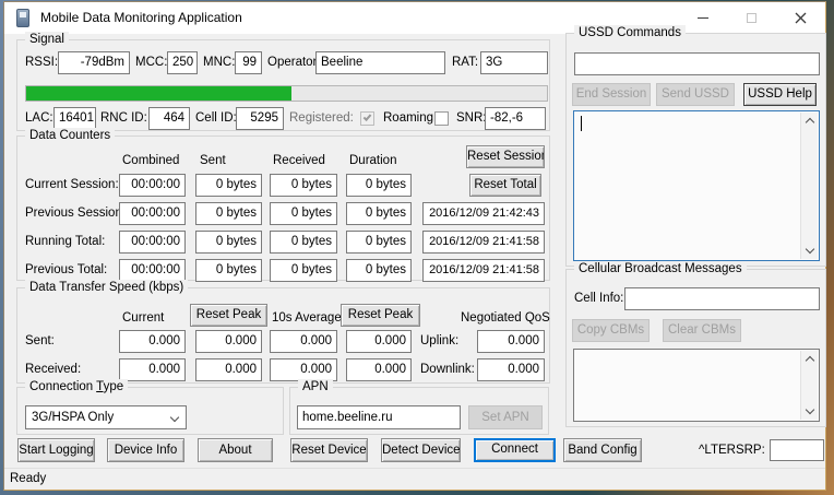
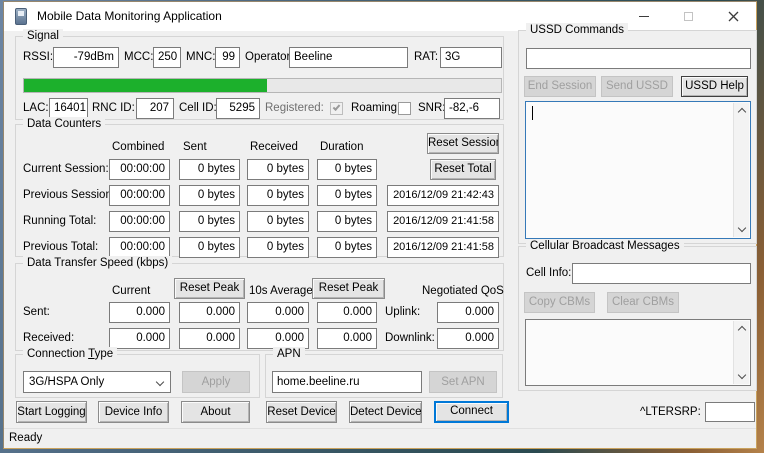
  Mobile Data Monitoring Application
  Signal
  RSSI:
  -79dBm
  MCC:
  250
  MNC:
  99
  Operato
  Beeline
  RAT:
  3G
  LAC:
  16401
  RNC ID:
- 464
+ 207
  Cell ID
  5295
  Registered:
  Roaming
  SNR
  -82,-6
  USSD Commands
  End Session
  Send USSD
  USSD Help
  Data Counters
  Combined
  Sent
  Received
  Duration
  Reset Session
  Reset Total
  Current Session:
  00:00:00
  0 bytes
  0 bytes
  0 bytes
  Previous Sessio
  00:00:00
  0 bytes
  0 bytes
  0 bytes
  2016/12/09 21:42:43
  Running Total:
  00:00:00
  0 bytes
  0 bytes
  0 bytes
  2016/12/09 21:41:58
  Previous Total:
  00:00:00
  0 bytes
  0 bytes
  0 bytes
  2016/12/09 21:41:58
  Cellular Broadcast Messages
  Cell Info:
  Copy CBMs
  Clear CBMs
  Data Transfer Speed (kbps)
  Current
  Reset Peak
  10s Average
  Reset Peak
  Negotiated QoS
  Sent:
  0.000
  0.000
  0.000
  0.000
  Uplink:
  0.000
  Received:
  0.000
  0.000
  0.000
  0.000
  Downlink:
  0.000
  Connection Type
  3G/HSPA Only
+ Apply
  APN
  home.beeline.ru
  Set APN
  Start Logging
  Device Info
  About
  Reset Device
  Detect Device
  Connect
- Band Config
  ^LTERSRP:
  Ready
